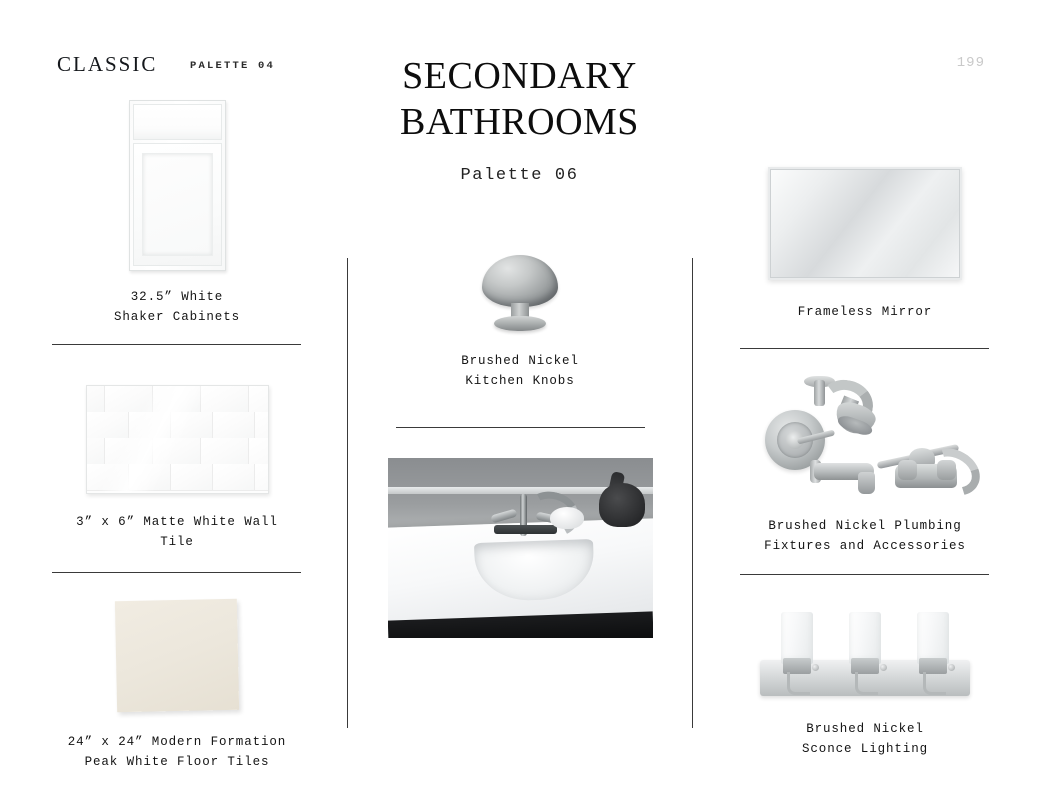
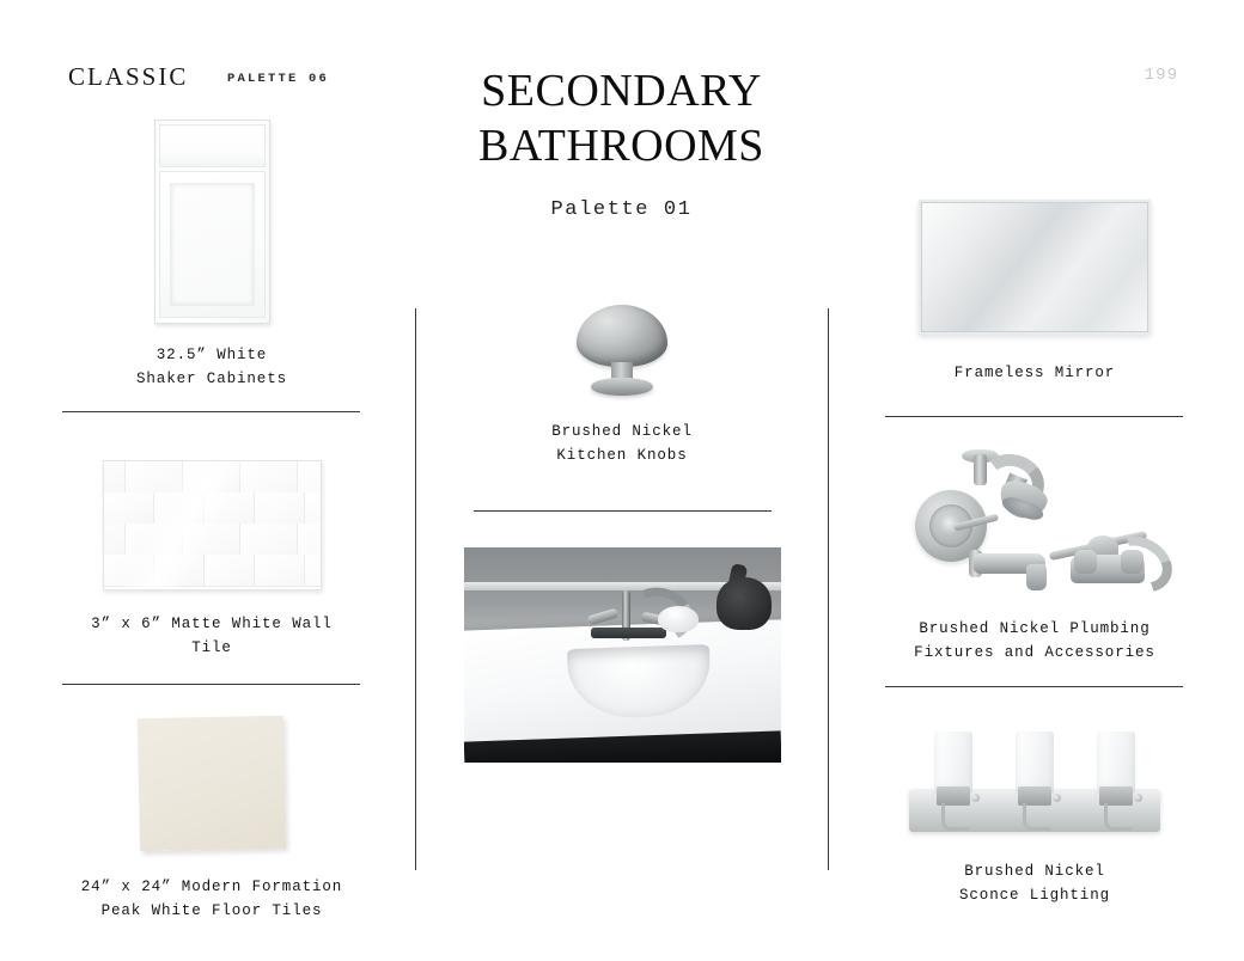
  CLASSIC
- PALETTE 04
+ PALETTE 06
  199
  SECONDARY
  BATHROOMS
- Palette 06
+ Palette 01
  32.5” White
  Shaker Cabinets
  3” x 6” Matte White Wall
  Tile
  24” x 24” Modern Formation
  Peak White Floor Tiles
  Brushed Nickel
  Kitchen Knobs
  Frameless Mirror
  Brushed Nickel Plumbing
  Fixtures and Accessories
  Brushed Nickel
  Sconce Lighting
